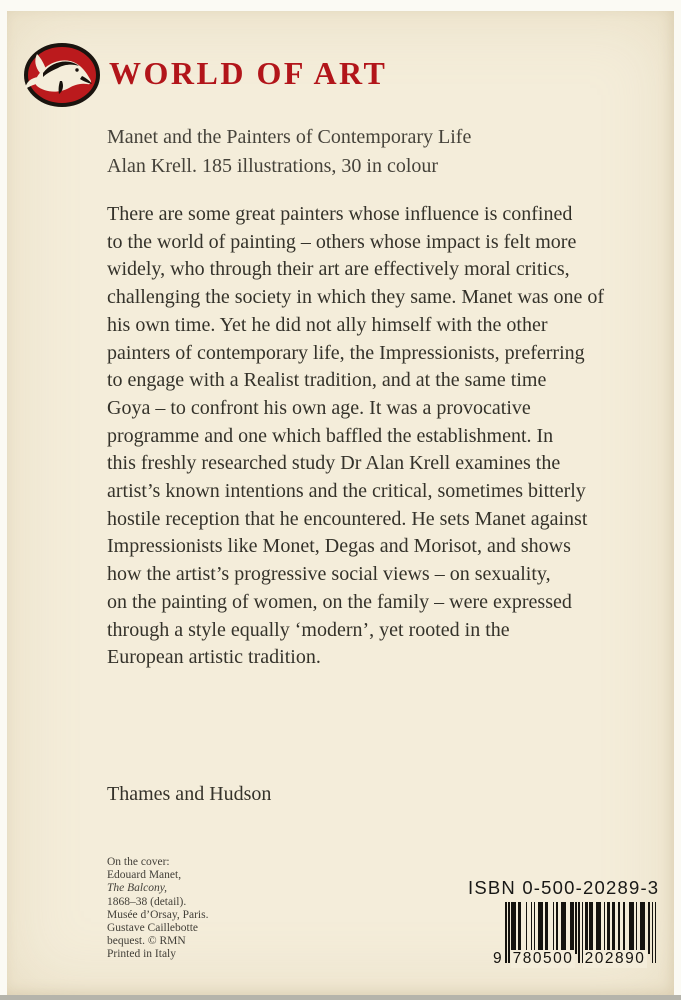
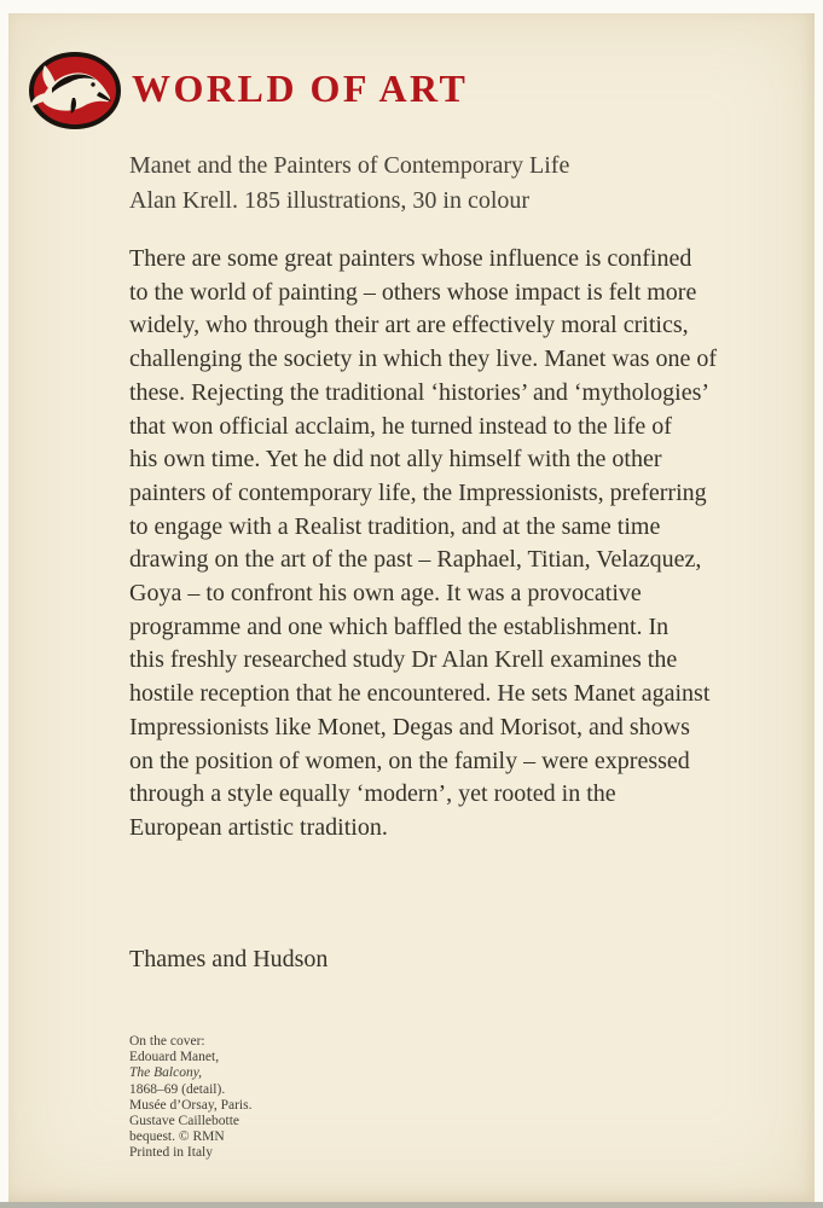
  WORLD OF ART
  Manet and the Painters of Contemporary Life
  Alan Krell. 185 illustrations, 30 in colour
  There are some great painters whose influence is confined
  to the world of painting – others whose impact is felt more
  widely, who through their art are effectively moral critics,
- challenging the society in which they same. Manet was one of
+ challenging the society in which they live. Manet was one of
+ these. Rejecting the traditional ‘histories’ and ‘mythologies’
+ that won official acclaim, he turned instead to the life of
  his own time. Yet he did not ally himself with the other
  painters of contemporary life, the Impressionists, preferring
  to engage with a Realist tradition, and at the same time
+ drawing on the art of the past – Raphael, Titian, Velazquez,
  Goya – to confront his own age. It was a provocative
  programme and one which baffled the establishment. In
  this freshly researched study Dr Alan Krell examines the
- artist’s known intentions and the critical, sometimes bitterly
  hostile reception that he encountered. He sets Manet against
  Impressionists like Monet, Degas and Morisot, and shows
- how the artist’s progressive social views – on sexuality,
- on the painting of women, on the family – were expressed
+ on the position of women, on the family – were expressed
  through a style equally ‘modern’, yet rooted in the
  European artistic tradition.
  Thames and Hudson
  On the cover:
  Edouard Manet,
  The Balcony,
- 1868–38 (detail).
+ 1868–69 (detail).
  Musée d’Orsay, Paris.
  Gustave Caillebotte
  bequest. © RMN
  Printed in Italy
- ISBN 0-500-20289-3
- 9
- 780500
- 202890
